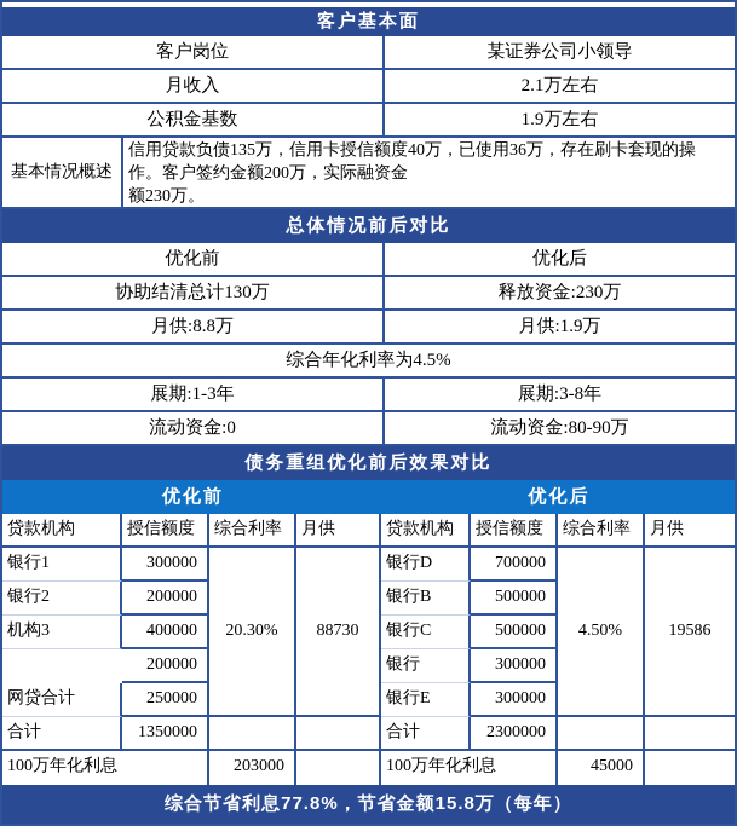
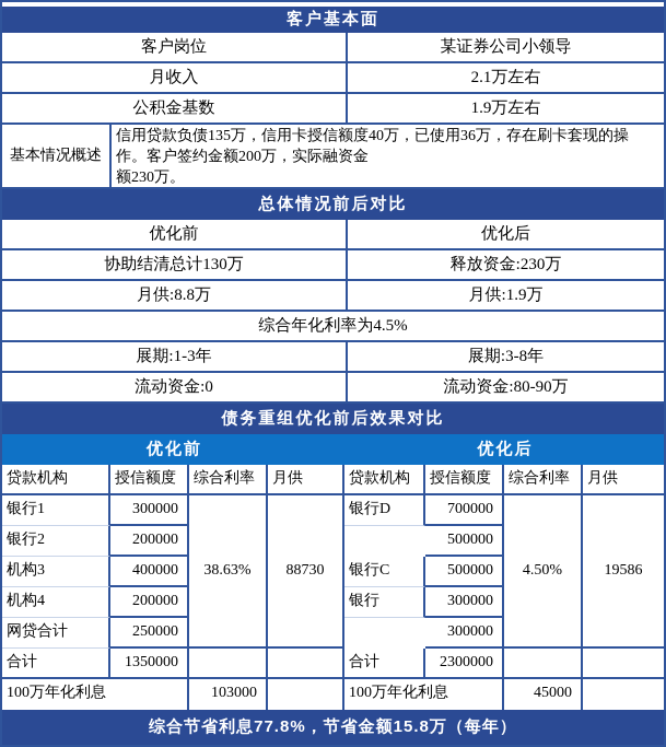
  客户基本面
  客户岗位
  某证券公司小领导
  月收入
  2.1万左右
  公积金基数
  1.9万左右
  基本情况概述
  信用贷款负债135万，信用卡授信额度40万，已使用36万，存在刷卡套现的操
  作。客户签约金额200万，实际融资金
  额230万。
  总体情况前后对比
  优化前
  优化后
  协助结清总计130万
  释放资金:230万
  月供:8.8万
  月供:1.9万
  综合年化利率为4.5%
  展期:1-3年
  展期:3-8年
  流动资金:0
  流动资金:80-90万
  债务重组优化前后效果对比
  优化前
  优化后
  贷款机构
  授信额度
  综合利率
  月供
  银行1
  300000
  银行2
  200000
  机构3
  400000
+ 机构4
  200000
  网贷合计
  250000
- 20.30%
+ 38.63%
  88730
  合计
  1350000
  100万年化利息
- 203000
+ 103000
  贷款机构
  授信额度
  综合利率
  月供
  银行D
  700000
- 银行B
  500000
  银行C
  500000
  银行
  300000
- 银行E
  300000
  4.50%
  19586
  合计
  2300000
  100万年化利息
  45000
  综合节省利息77.8%，节省金额15.8万（每年）
